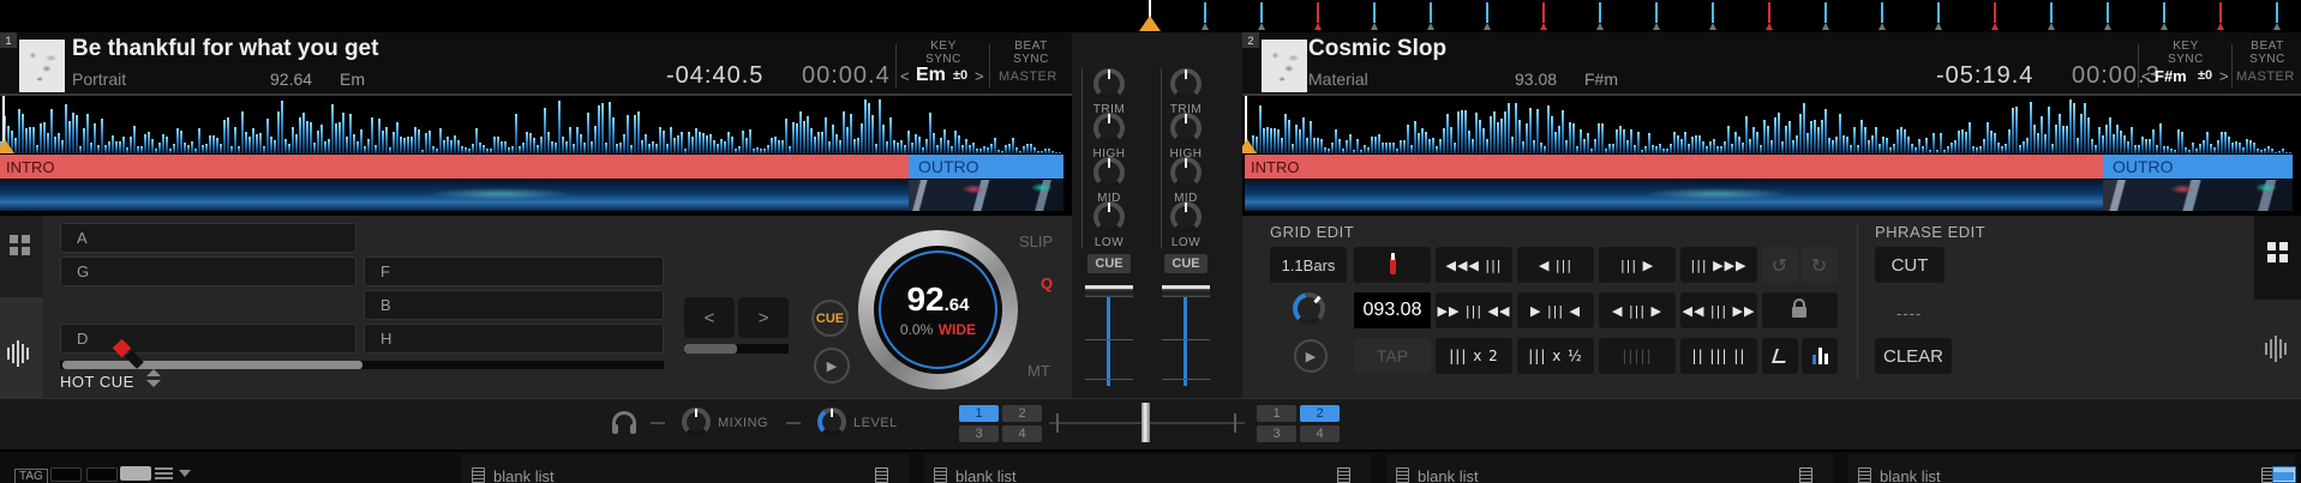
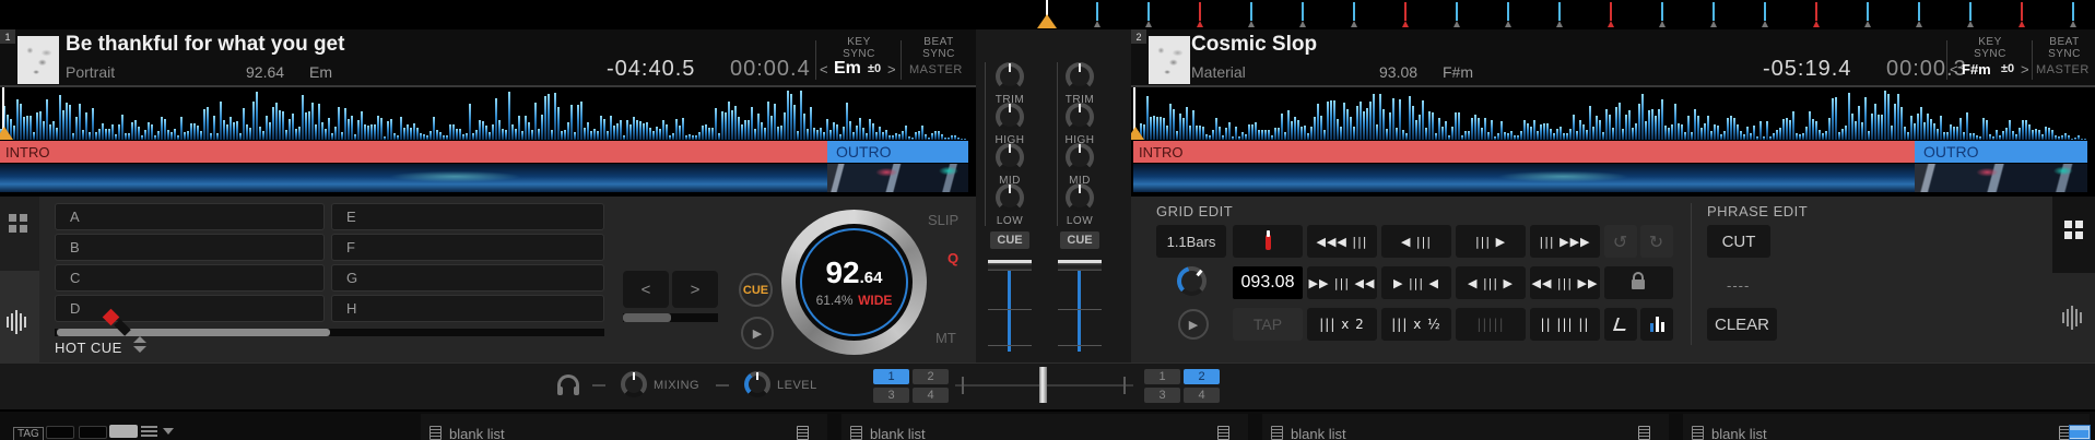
  Be thankful for what you get
  Portrait
  92.64
  Em
  -04:40.5
  00:00.4
  KEY
  SYNC
  <
  Em
  ±0
  >
  BEAT
  SYNC
  MASTER
  1
  Cosmic Slop
  Material
  93.08
  F#m
  -05:19.4
  00:00.3
  KEY
  SYNC
  <
  F#m
  ±0
  >
  BEAT
  SYNC
  MASTER
  2
  INTRO
  OUTRO
  INTRO
  OUTRO
  A
- G
+ B
+ C
  D
+ E
  F
- B
+ G
  H
  HOT CUE
  <
  >
  CUE
  ▶
  92.64
- 0.0% WIDE
+ 61.4% WIDE
  SLIP
  Q
  MT
  TRIM
  HIGH
  MID
  LOW
  CUE
  TRIM
  HIGH
  MID
  LOW
  CUE
  GRID EDIT
  1.1Bars
  ◀◀◀ |||
  ◀ |||
  ||| ▶
  ||| ▶▶▶
  ↺
  ↻
  093.08
  ▶▶ ||| ◀◀
  ▶ ||| ◀
  ◀ ||| ▶
  ◀◀ ||| ▶▶
  ▶
  TAP
  ||| x 2
  ||| x ½
  |||||
  || ||| ||
  PHRASE EDIT
  CUT
  ----
  CLEAR
  MIXING
  LEVEL
  1
  2
  3
  4
  1
  2
  3
  4
  TAG
  blank list
  blank list
  blank list
  blank list
